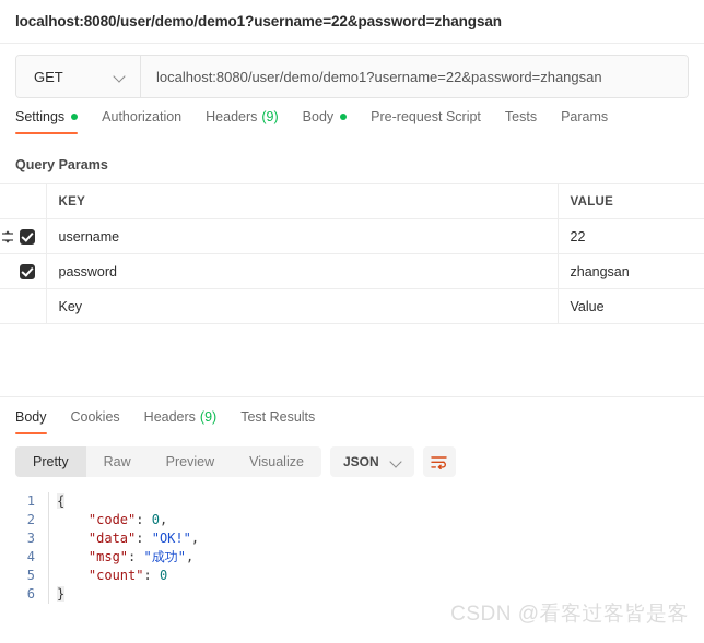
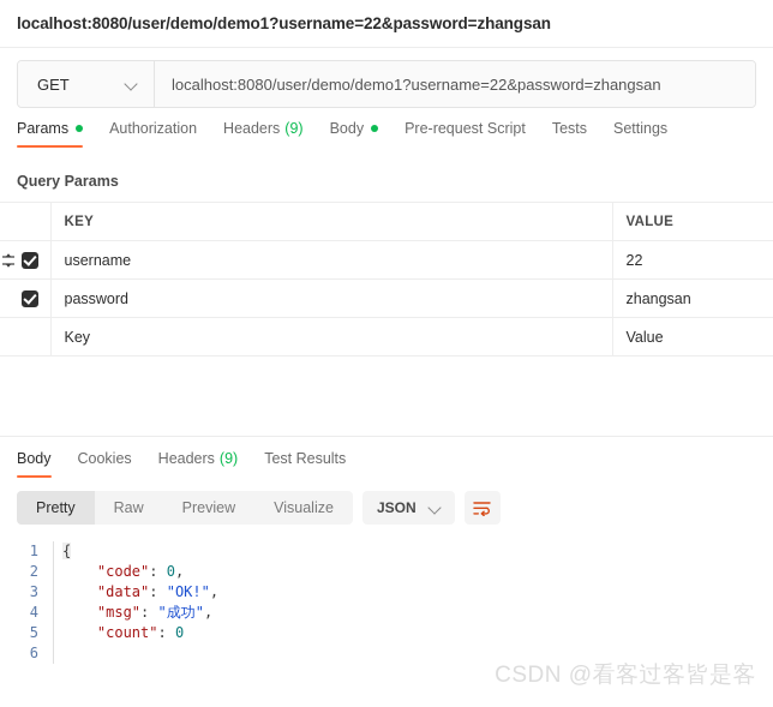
  localhost:8080/user/demo/demo1?username=22&password=zhangsan
  GET
  localhost:8080/user/demo/demo1?username=22&password=zhangsan
- Settings
+ Params
  Authorization
  Headers
  (9)
  Body
  Pre-request Script
  Tests
- Params
+ Settings
  Query Params
  	KEY	VALUE
  	username	22
  	password	zhangsan
  	Key	Value
  Body
  Cookies
  Headers
  (9)
  Test Results
  Pretty
  Raw
  Preview
  Visualize
  JSON
  1
  2
  3
  4
  5
  6
  {
  "code": 0,
  "data": "OK!",
  "msg": "成功",
  "count": 0
- }
  CSDN @看客过客皆是客
